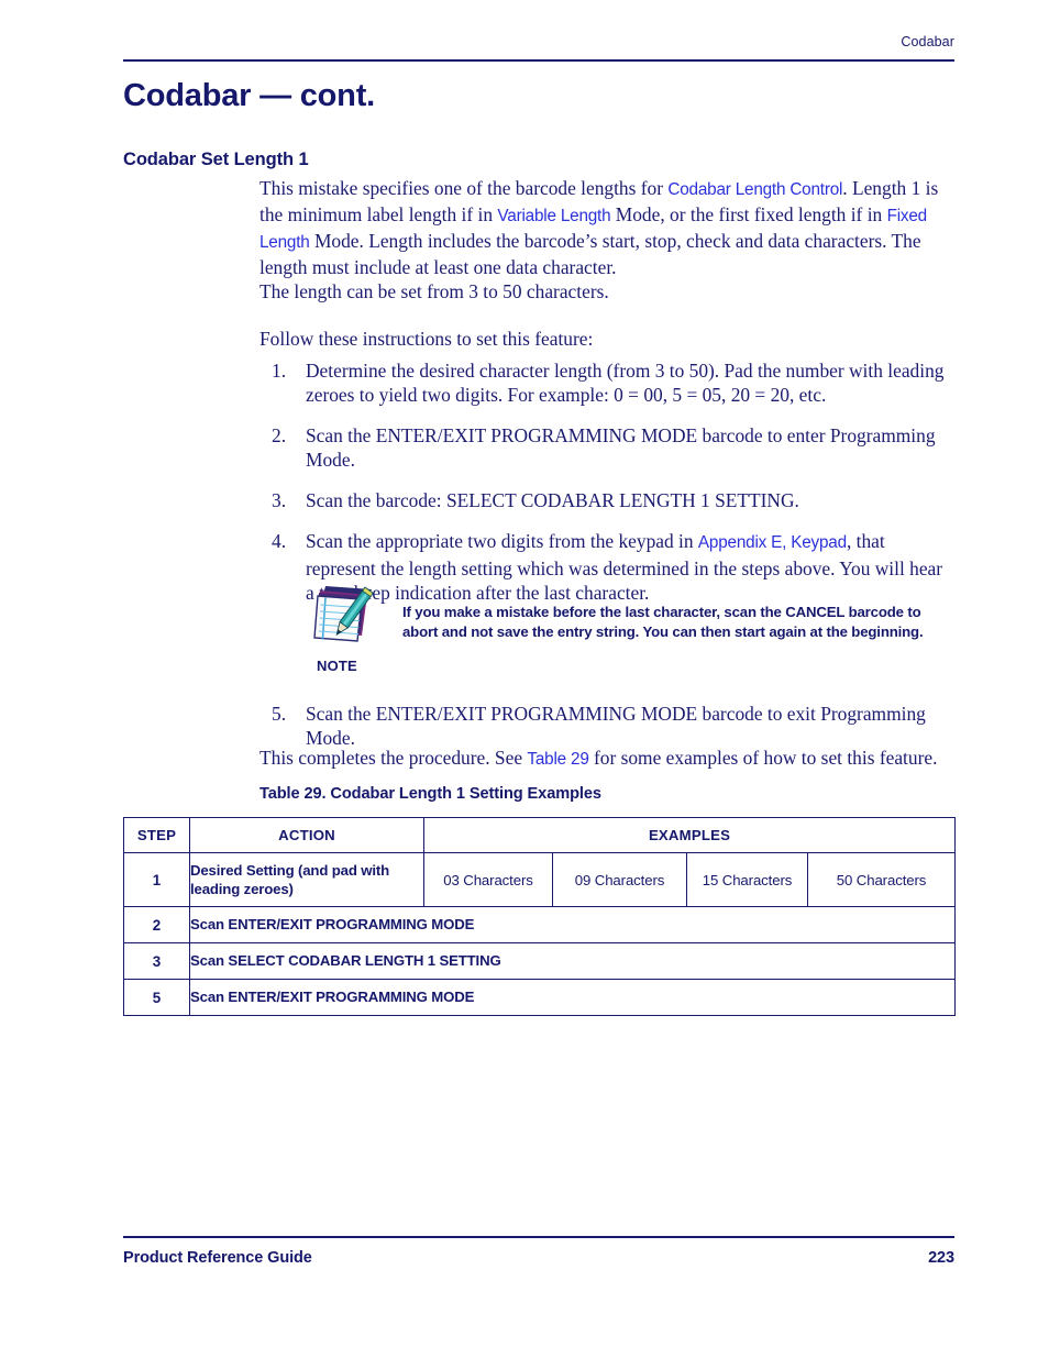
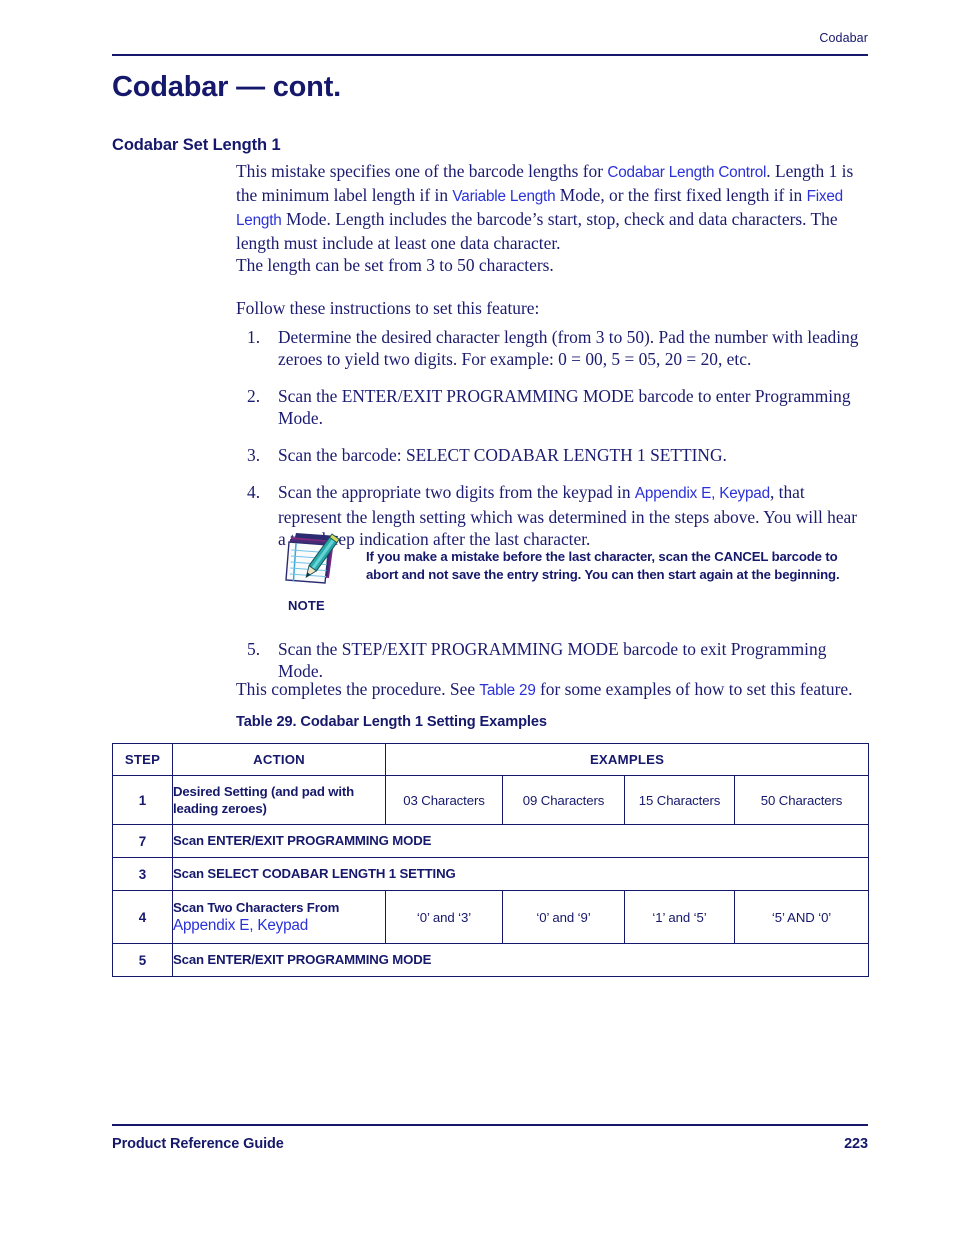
  Codabar
  Codabar — cont.
  Codabar Set Length 1
  This mistake specifies one of the barcode lengths for Codabar Length Control. Length 1 is the minimum label length if in Variable Length Mode, or the first fixed length if in Fixed Length Mode. Length includes the barcode’s start, stop, check and data characters. The length must include at least one data character.
  The length can be set from 3 to 50 characters.
  Follow these instructions to set this feature:
  1.
  Determine the desired character length (from 3 to 50). Pad the number with leading zeroes to yield two digits. For example: 0 = 00, 5 = 05, 20 = 20, etc.
  2.
  Scan the ENTER/EXIT PROGRAMMING MODE barcode to enter Programming Mode.
  3.
  Scan the barcode: SELECT CODABAR LENGTH 1 SETTING.
  4.
  Scan the appropriate two digits from the keypad in Appendix E, Keypad, that represent the length setting which was determined in the steps above. You will hear aep indication after the last character.
  If you make a mistake before the last character, scan the CANCEL barcode to abort and not save the entry string. You can then start again at the beginning.
  NOTE
  5.
- Scan the ENTER/EXIT PROGRAMMING MODE barcode to exit Programming Mode.
+ Scan the STEP/EXIT PROGRAMMING MODE barcode to exit Programming Mode.
  This completes the procedure. See Table 29 for some examples of how to set this feature.
  Table 29. Codabar Length 1 Setting Examples
  STEP	ACTION	EXAMPLES
  1	Desired Setting (and pad with leading zeroes)	03 Characters	09 Characters	15 Characters	50 Characters
- 2	Scan ENTER/EXIT PROGRAMMING MODE
+ 7	Scan ENTER/EXIT PROGRAMMING MODE
  3	Scan SELECT CODABAR LENGTH 1 SETTING
+ 4	Scan Two Characters From Appendix E, Keypad	‘0’ and ‘3’	‘0’ and ‘9’	‘1’ and ‘5’	‘5’ AND ‘0’
  5	Scan ENTER/EXIT PROGRAMMING MODE
  Product Reference Guide
  223
